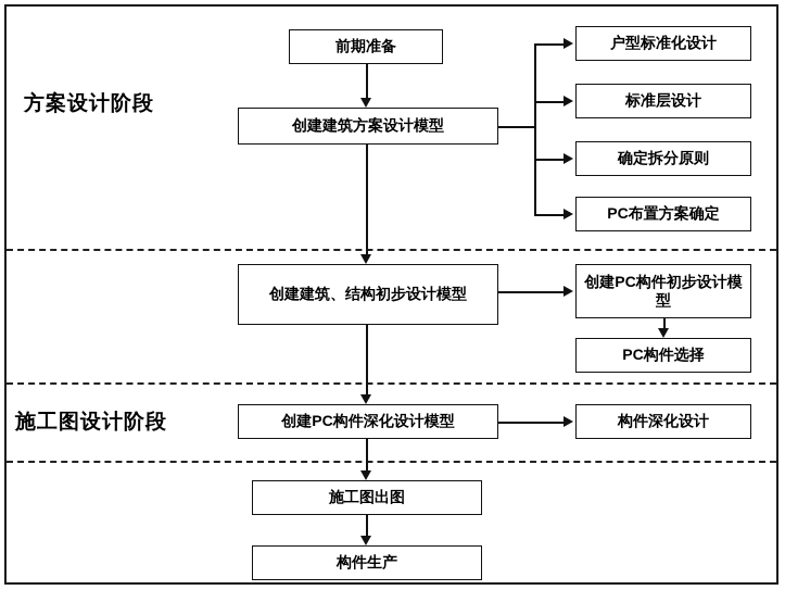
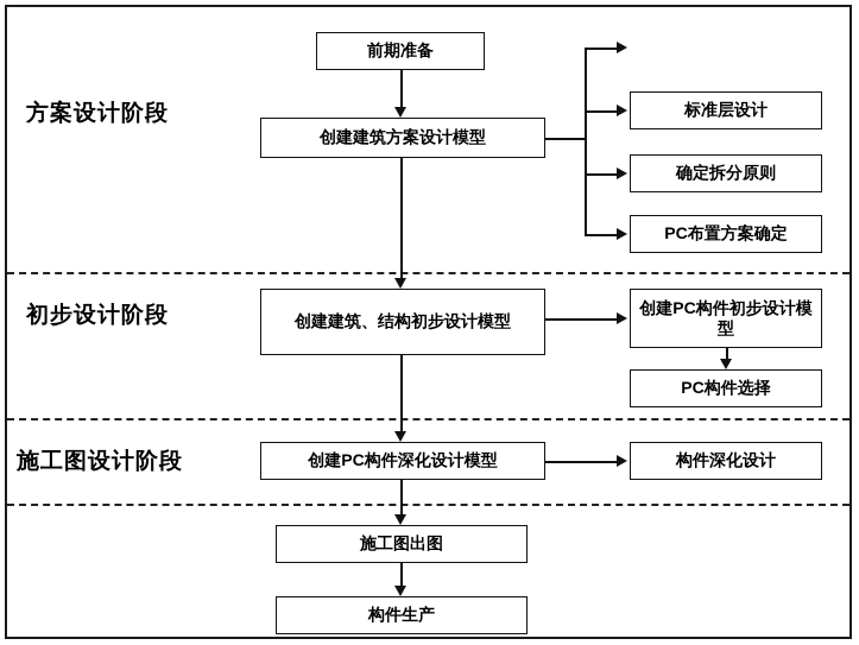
  方案设计阶段
+ 初步设计阶段
  施工图设计阶段
  前期准备
  创建建筑方案设计模型
- 户型标准化设计
  标准层设计
  确定拆分原则
  PC布置方案确定
  创建建筑、结构初步设计模型
  创建PC构件初步设计模型
  PC构件选择
  创建PC构件深化设计模型
  构件深化设计
  施工图出图
  构件生产
